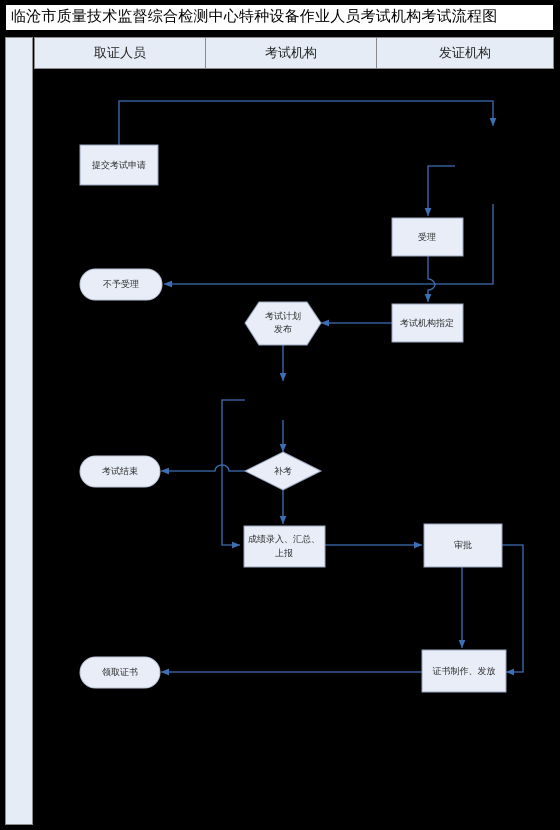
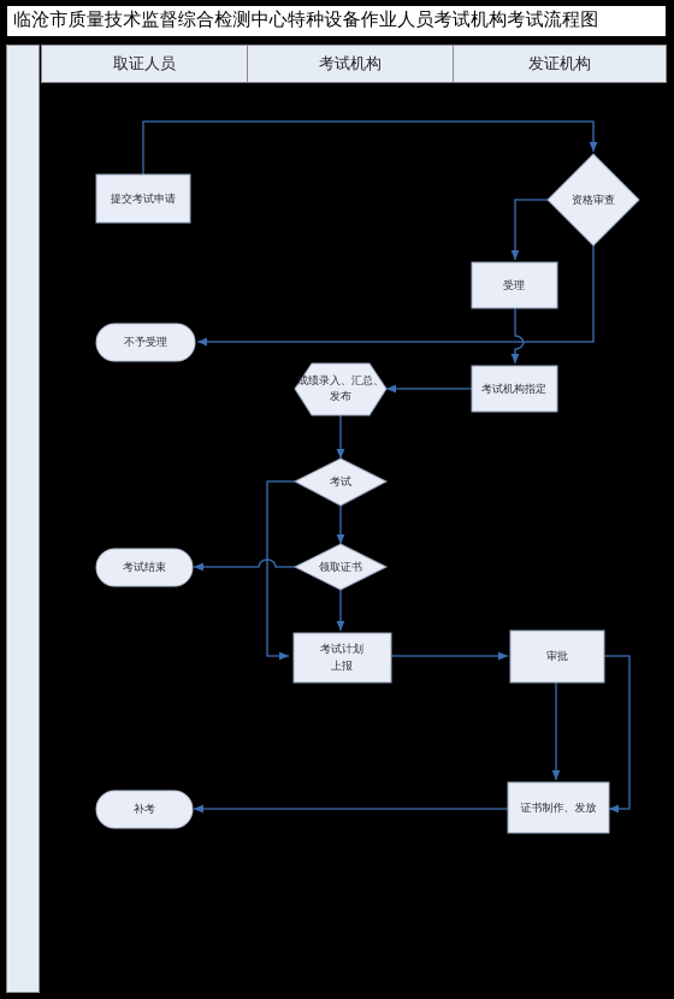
  临沧市质量技术监督综合检测中心特种设备作业人员考试机构考试流程图
  取证人员
  考试机构
  发证机构
  提交考试申请
+ 资格审查
  受理
  不予受理
  考试机构指定
- 考试计划
+ 成绩录入、汇总、
  发布
+ 考试
- 补考
+ 领取证书
  考试结束
- 成绩录入、汇总、
+ 考试计划
  上报
  审批
  证书制作、发放
- 领取证书
+ 补考
